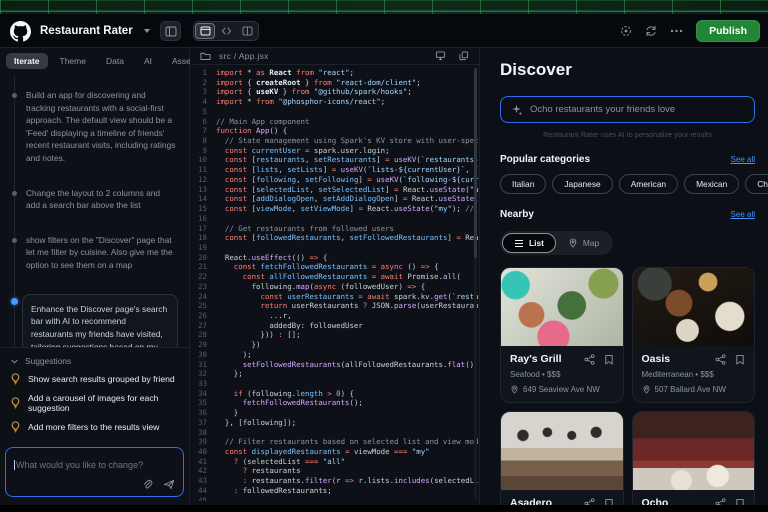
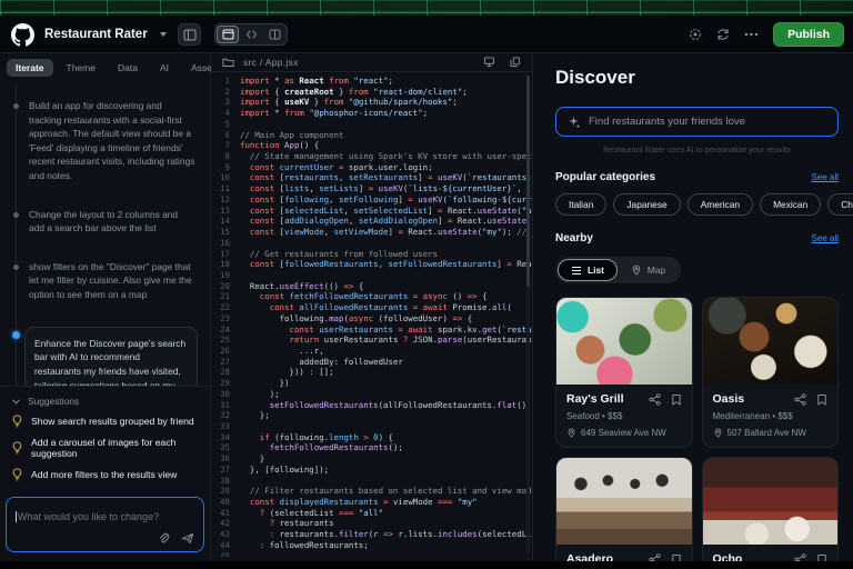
  Restaurant Rater
  Publish
  Iterate
  Theme
  Data
  AI
  Build an app for discovering and tracking restaurants with a social-first approach. The default view should be a 'Feed' displaying a timeline of friends' recent restaurant visits, including ratings and notes.
  Change the layout to 2 columns and add a search bar above the list
  show filters on the "Discover" page that let me filter by cuisine. Also give me the option to see them on a map
  Enhance the Discover page's search bar with AI to recommend restaurants my friends have visited, tailoring suggestions based on my
  Suggestions
  Show search results grouped by friend
  Add a carousel of images for each suggestion
  Add more filters to the results view
  What would you like to change?
  src / App.jsx
  1
  import * as React from "react";
  2
  import { createRoot } from "react-dom/client";
  3
  import { useKV } from "@github/spark/hooks";
  4
  import * from "@phosphor-icons/react";
  5
  6
  // Main App component
  7
  function App() {
  8
  // State management using Spark's KV store with user-spe
  9
  const currentUser = spark.user.login;
  10
  const [restaurants, setRestaurants] = useKV(`restaurants
  11
  const [lists, setLists] = useKV(`lists-${currentUser}`,
  12
  const [following, setFollowing] = useKV(`following-${cur
  13
  const [selectedList, setSelectedList] = React.useState("
  14
  const [addDialogOpen, setAddDialogOpen] = React.useState
  15
  const [viewMode, setViewMode] = React.useState("my"); //
  16
  17
  // Get restaurants from followed users
  18
  const [followedRestaurants, setFollowedRestaurants] = Re
  19
  20
  React.useEffect(() => {
  21
  const fetchFollowedRestaurants = async () => {
  22
  const allFollowedRestaurants = await Promise.all(
  23
  following.map(async (followedUser) => {
  24
  25
  return userRestaurants ? JSON.parse(userRestaura
  26
  ...r,
  27
  addedBy: followedUser
  28
  })) : [];
  29
  })
  30
  );
  31
  setFollowedRestaurants(allFollowedRestaurants.flat()
  32
  };
  33
  34
  if (following.length > 0) {
  35
  fetchFollowedRestaurants();
  36
  }
  37
  }, [following]);
  38
  39
  // Filter restaurants based on selected list and view mo
  40
  const displayedRestaurants = viewMode === "my"
  41
  ? (selectedList === "all"
  42
  ? restaurants
  43
  : restaurants.filter(r => r.lists.includes(selectedL
  44
  : followedRestaurants;
  45
  Discover
- Ocho restaurants your friends love
+ Find restaurants your friends love
  Restaurant Rater uses AI to personalize your results
  Popular categories
  See all
  Italian
  Japanese
  American
  Mexican
  Nearby
  See all
  List
  Map
  Ray's Grill
  Seafood • $$$
  649 Seaview Ave NW
  Oasis
  Mediterranean • $$$
  507 Ballard Ave NW
  Asadero
  Ocho
